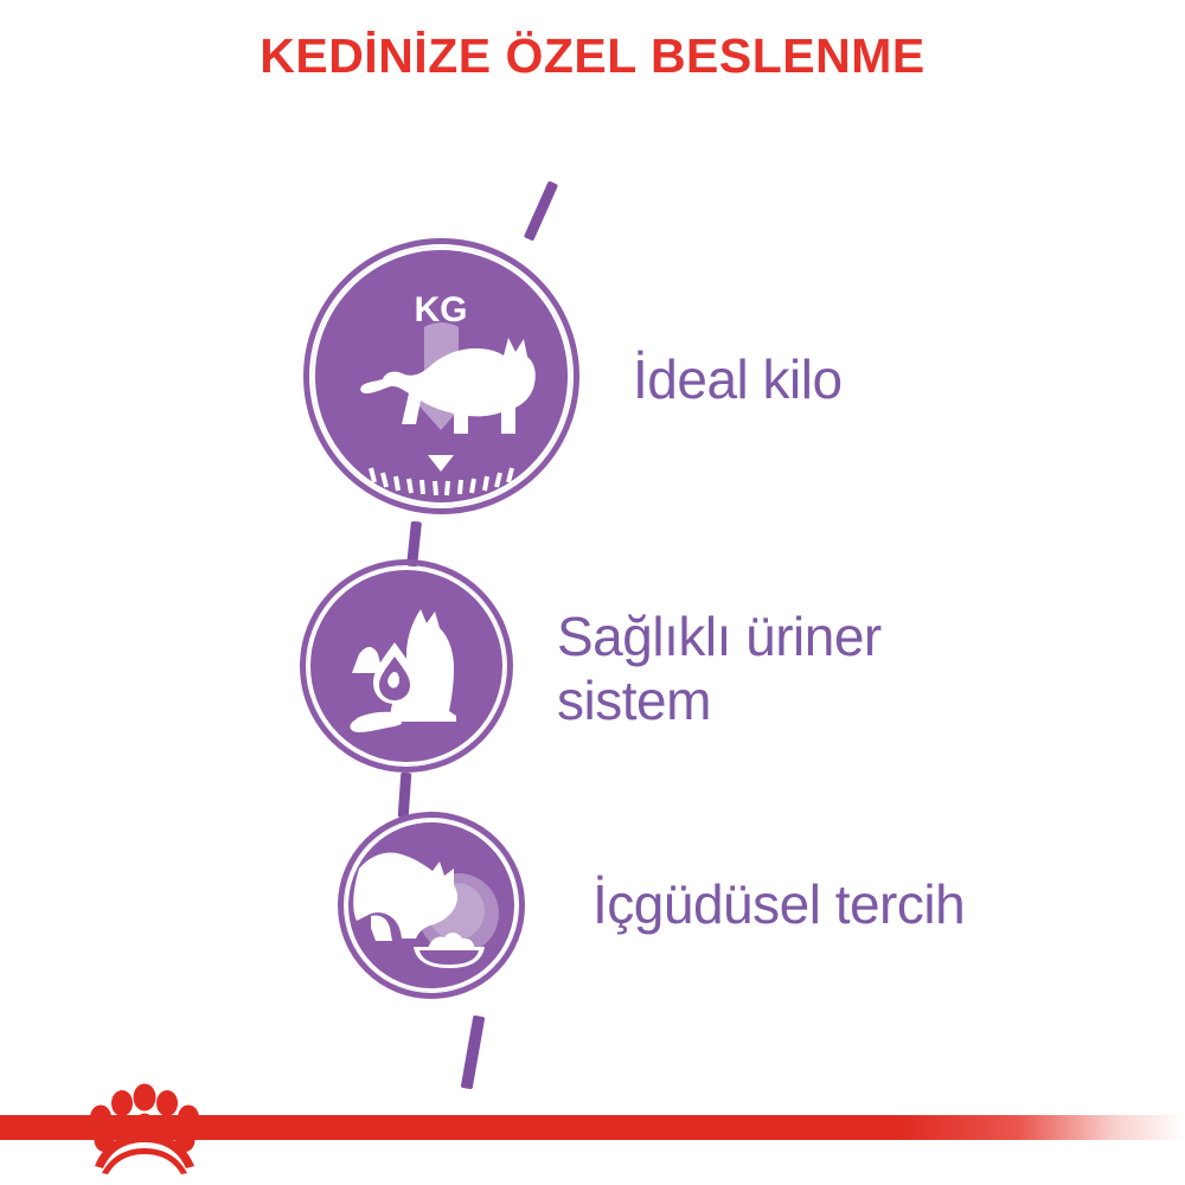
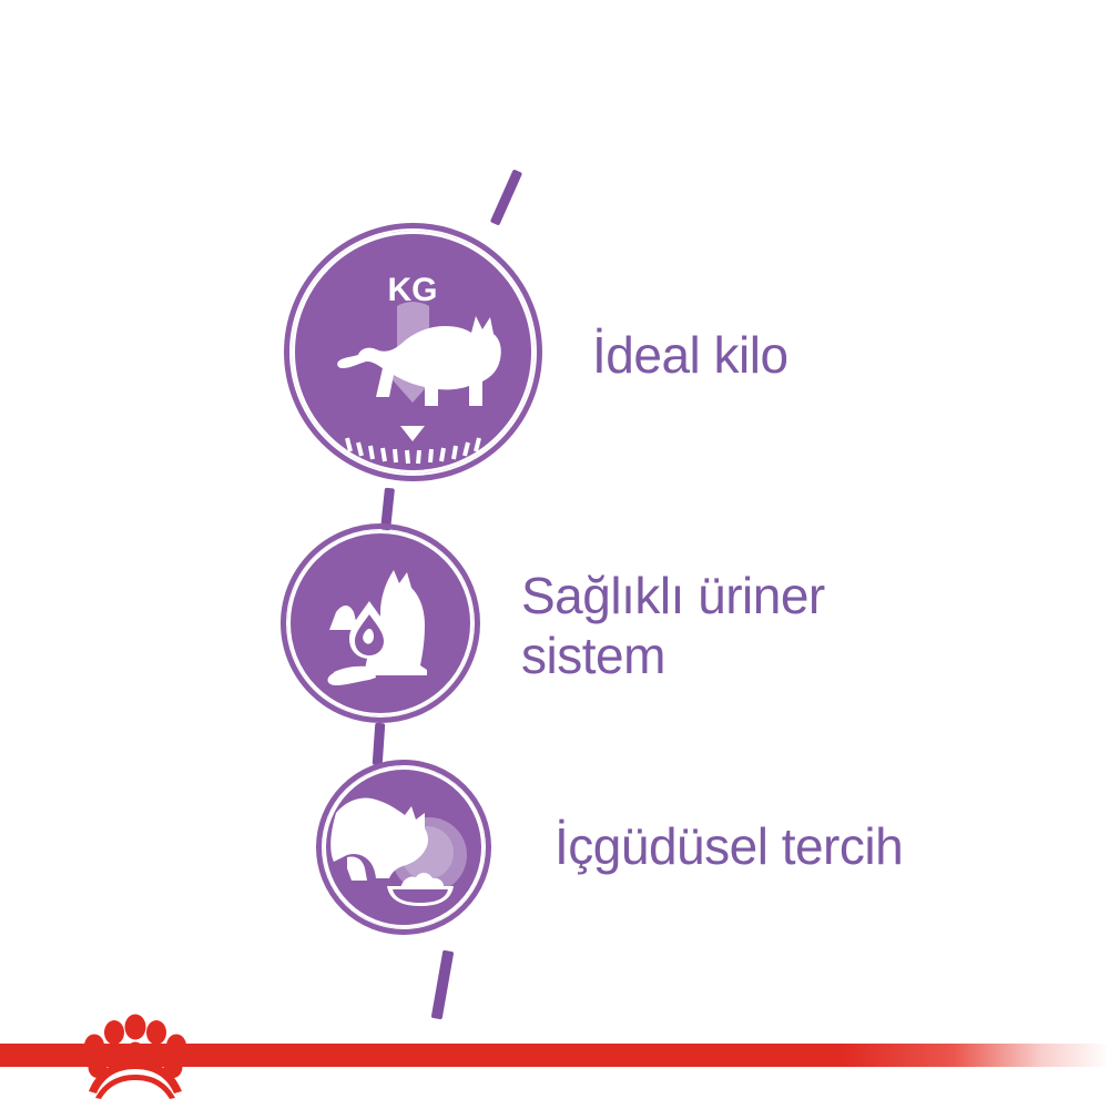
- KEDİNİZE ÖZEL BESLENME
  KG
  İdeal kilo
  Sağlıklı üriner
  sistem
  İçgüdüsel tercih
